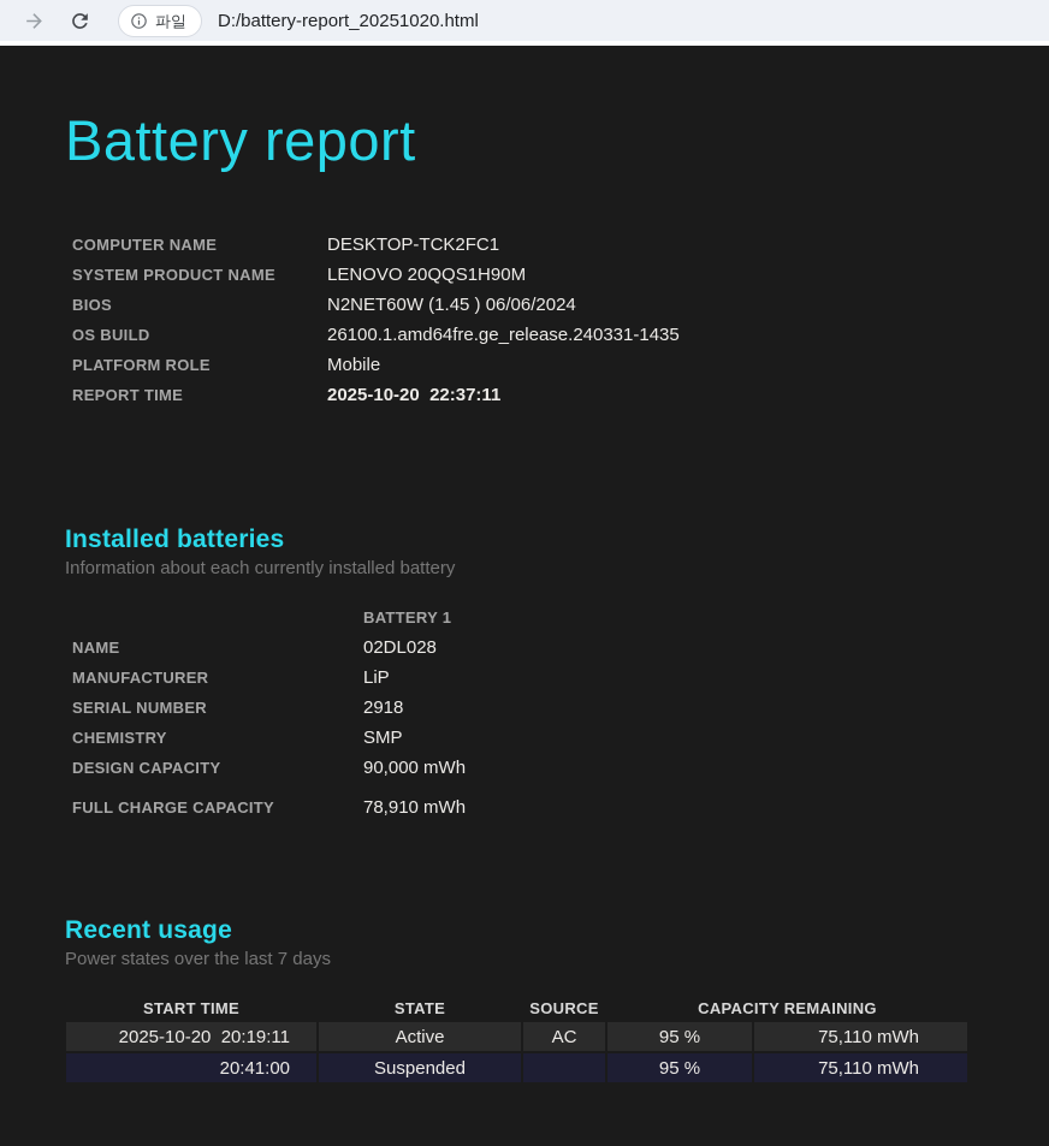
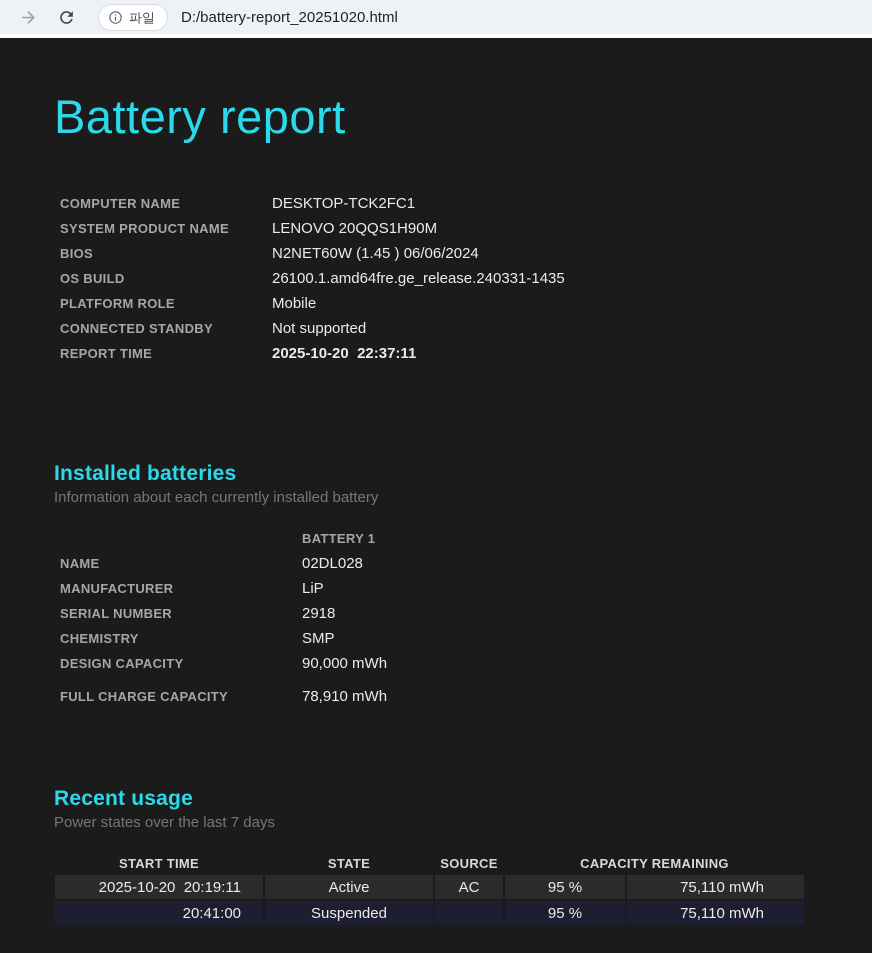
  파일
  D:/battery-report_20251020.html
  Battery report
  COMPUTER NAME
  DESKTOP-TCK2FC1
  SYSTEM PRODUCT NAME
  LENOVO 20QQS1H90M
  BIOS
  N2NET60W (1.45 ) 06/06/2024
  OS BUILD
  26100.1.amd64fre.ge_release.240331-1435
  PLATFORM ROLE
  Mobile
+ CONNECTED STANDBY
+ Not supported
  REPORT TIME
  2025-10-20 22:37:11
  Installed batteries
  Information about each currently installed battery
  BATTERY 1
  NAME
  02DL028
  MANUFACTURER
  LiP
  SERIAL NUMBER
  2918
  CHEMISTRY
  SMP
  DESIGN CAPACITY
  90,000 mWh
  FULL CHARGE CAPACITY
  78,910 mWh
  Recent usage
  Power states over the last 7 days
  START TIME
  STATE
  SOURCE
  CAPACITY REMAINING
  2025-10-20 20:19:11
  Active
  AC
  95 %
  75,110 mWh
  20:41:00
  Suspended
  95 %
  75,110 mWh
